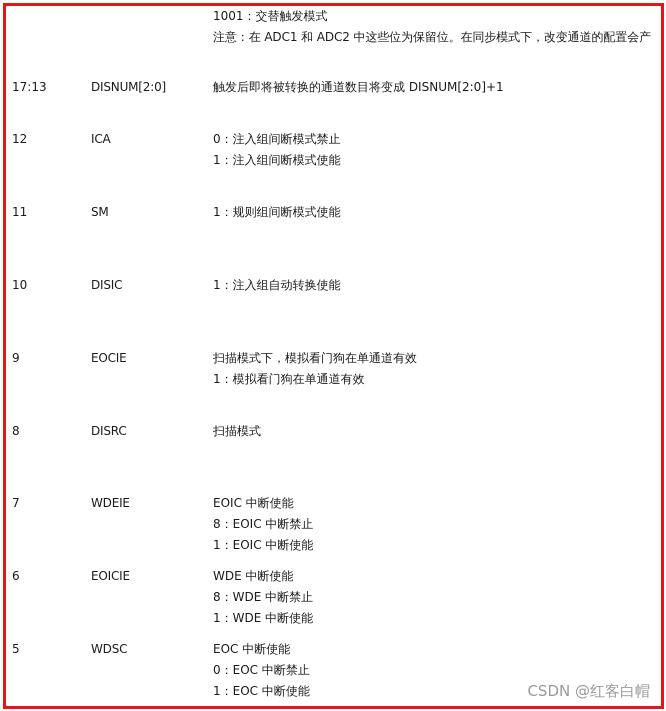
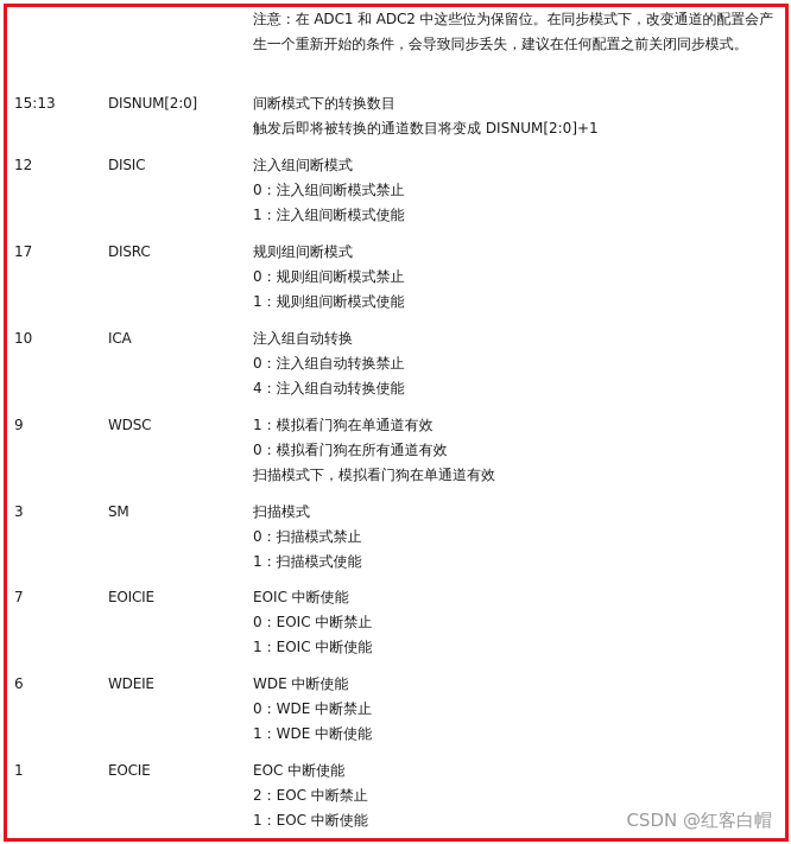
- 1001：交替触发模式
  注意：在 ADC1 和 ADC2 中这些位为保留位。在同步模式下，改变通道的配置会产
+ 生一个重新开始的条件，会导致同步丢失，建议在任何配置之前关闭同步模式。
- 17:13
+ 15:13
  DISNUM[2:0]
+ 间断模式下的转换数目
  触发后即将被转换的通道数目将变成 DISNUM[2:0]+1
  12
- ICA
+ DISIC
+ 注入组间断模式
  0：注入组间断模式禁止
  1：注入组间断模式使能
- 11
+ 17
- SM
+ DISRC
+ 规则组间断模式
+ 0：规则组间断模式禁止
  1：规则组间断模式使能
  10
- DISIC
+ ICA
+ 注入组自动转换
+ 0：注入组自动转换禁止
- 1：注入组自动转换使能
+ 4：注入组自动转换使能
  9
- EOCIE
+ WDSC
- 扫描模式下，模拟看门狗在单通道有效
+ 1：模拟看门狗在单通道有效
+ 0：模拟看门狗在所有通道有效
- 1：模拟看门狗在单通道有效
+ 扫描模式下，模拟看门狗在单通道有效
- 8
+ 3
- DISRC
+ SM
  扫描模式
+ 0：扫描模式禁止
+ 1：扫描模式使能
  7
- WDEIE
+ EOICIE
  EOIC 中断使能
- 8：EOIC 中断禁止
+ 0：EOIC 中断禁止
  1：EOIC 中断使能
  6
- EOICIE
+ WDEIE
  WDE 中断使能
- 8：WDE 中断禁止
+ 0：WDE 中断禁止
  1：WDE 中断使能
- 5
+ 1
- WDSC
+ EOCIE
  EOC 中断使能
- 0：EOC 中断禁止
+ 2：EOC 中断禁止
  1：EOC 中断使能
  CSDN @红客白帽
